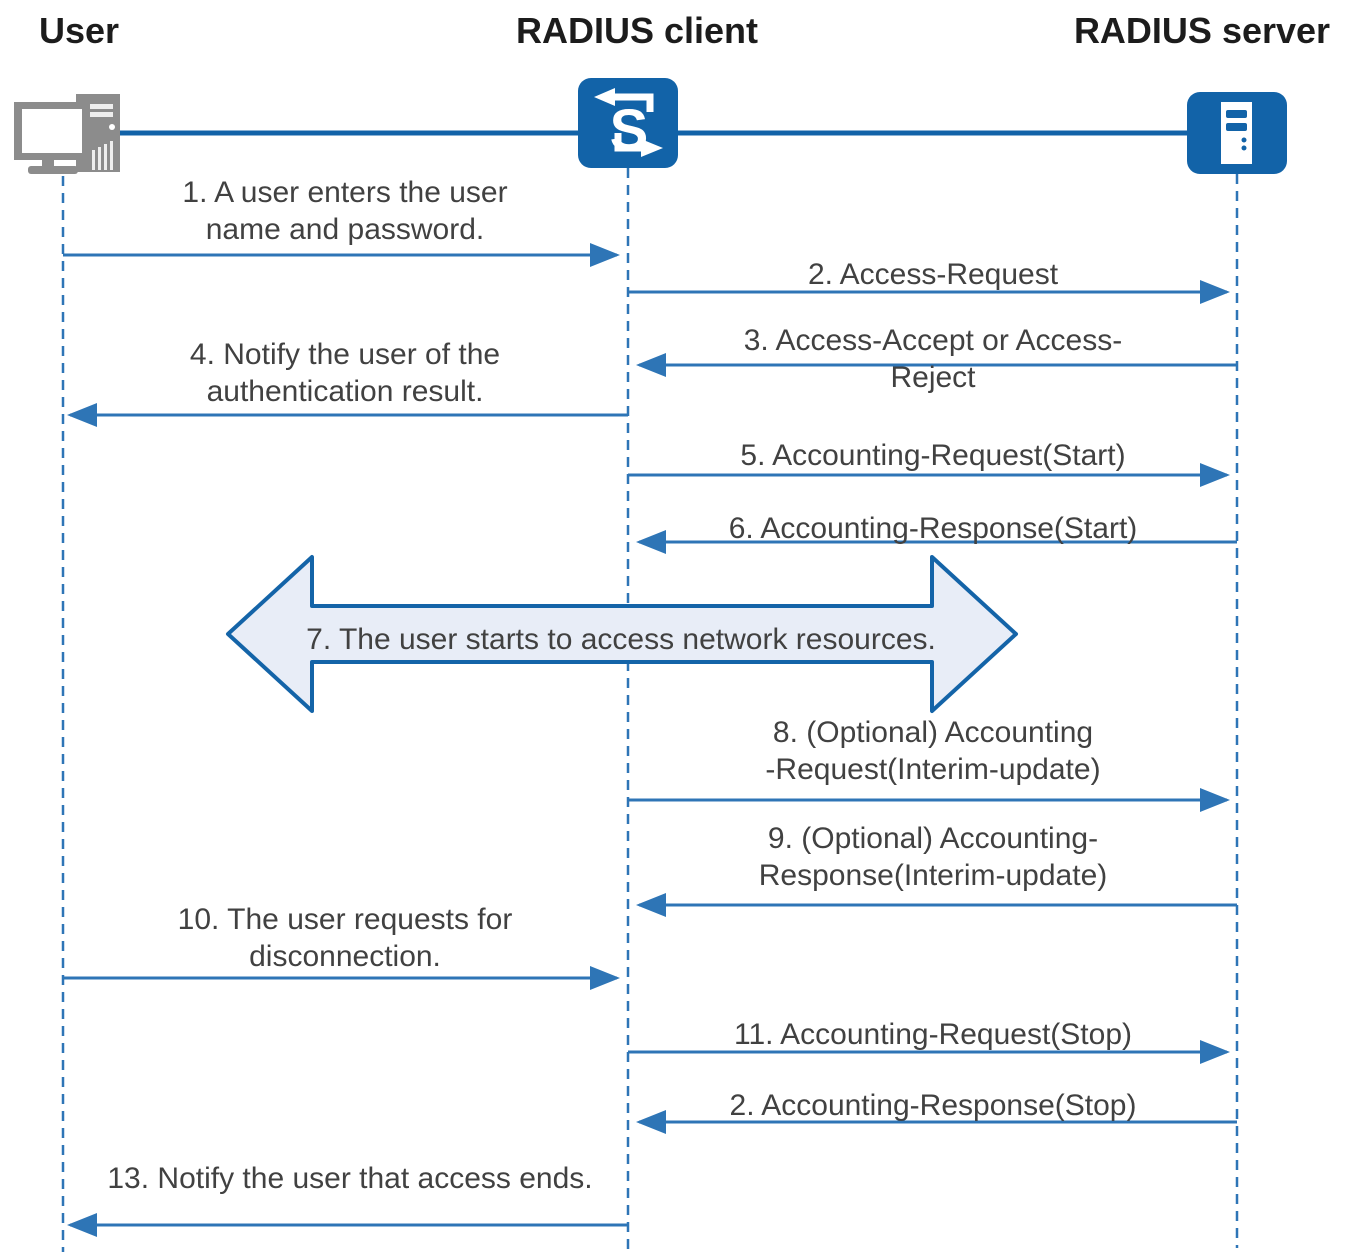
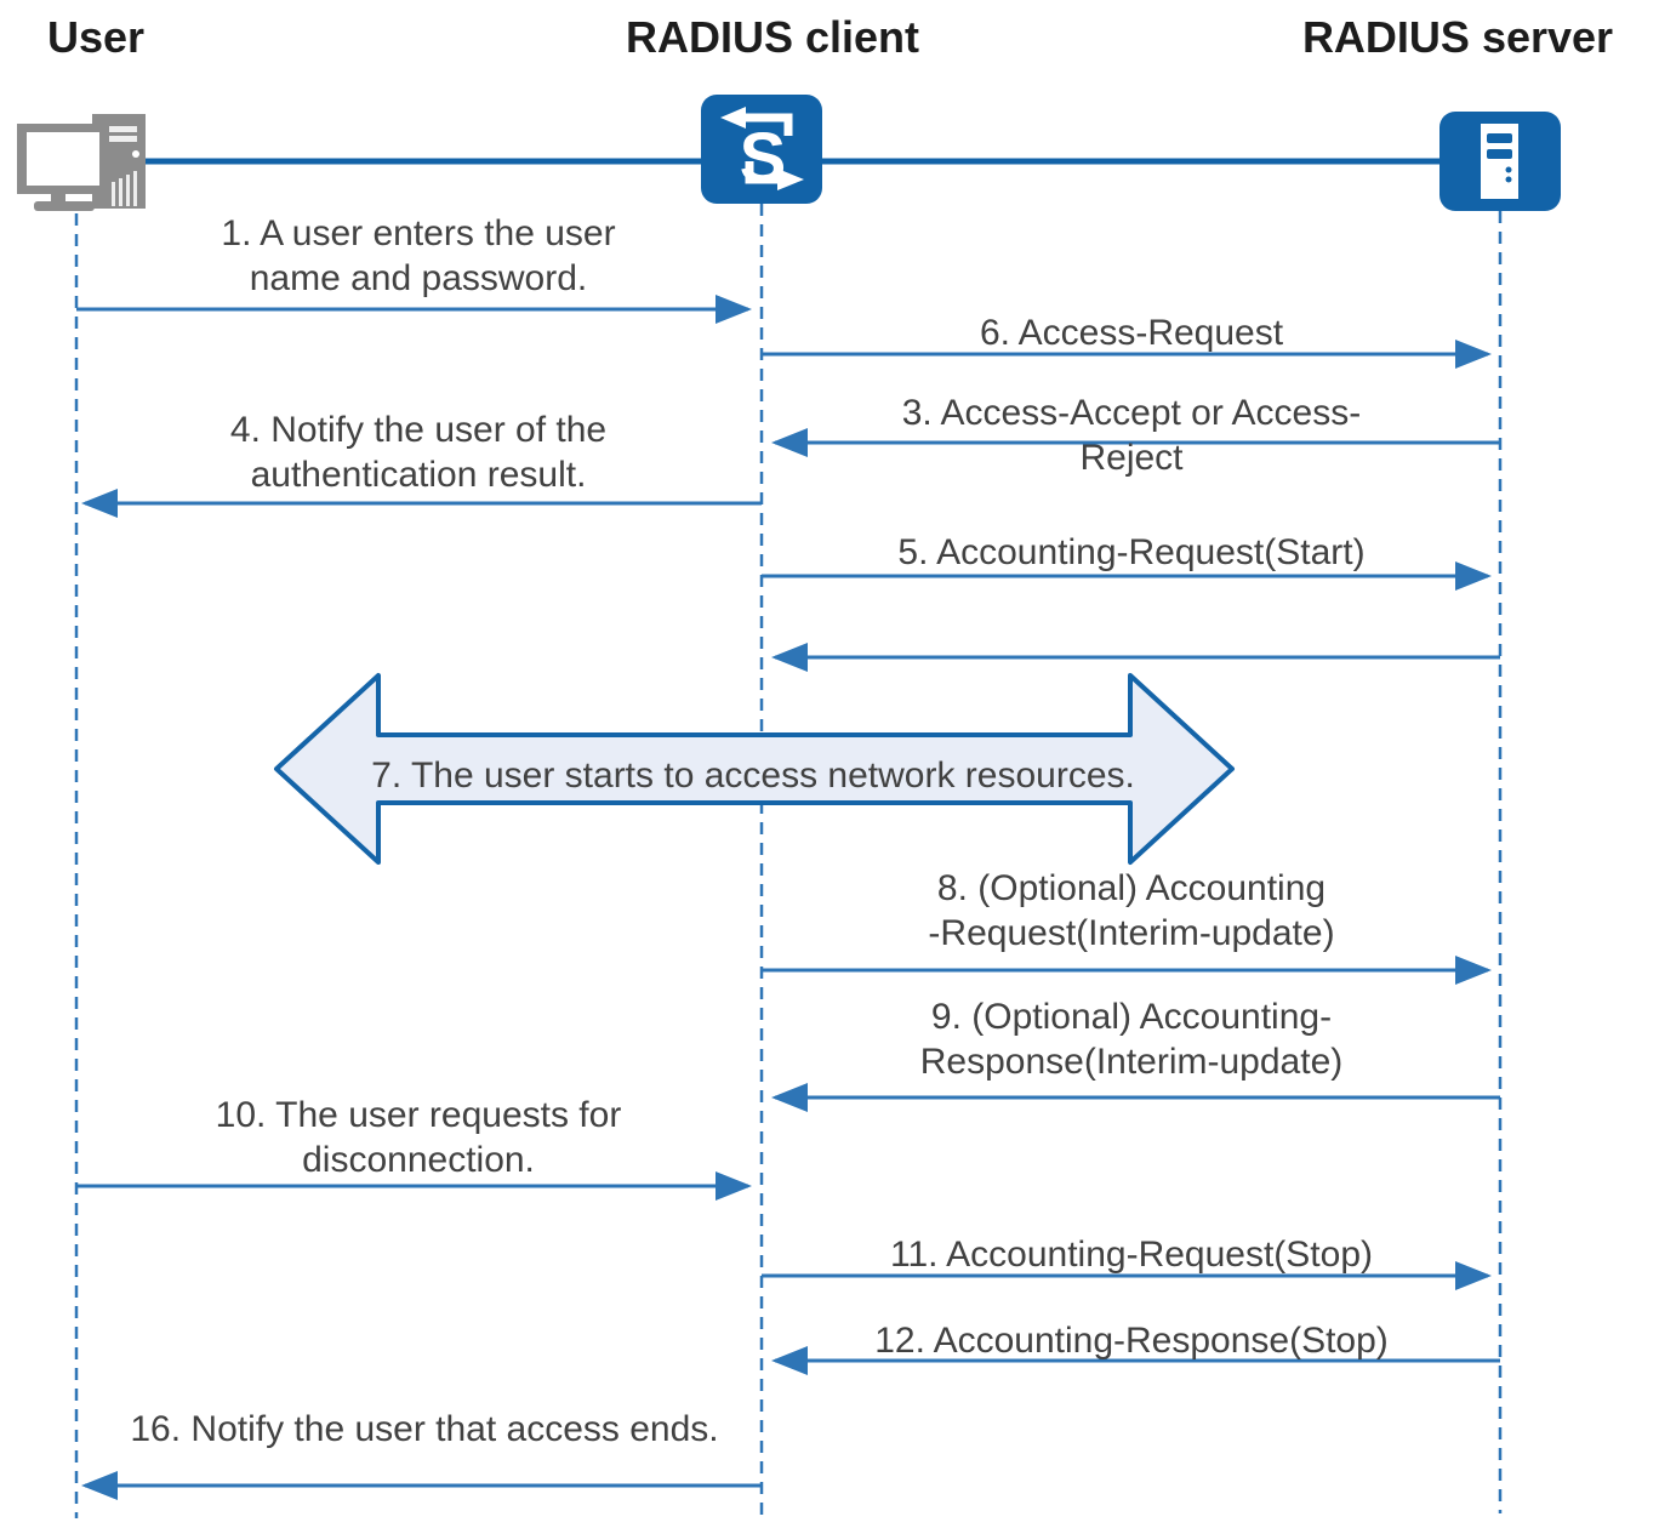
  S
  User
  RADIUS client
  RADIUS server
  1. A user enters the user
  name and password.
- 2. Access-Request
+ 6. Access-Request
  3. Access-Accept or Access-Reject
  4. Notify the user of the
  authentication result.
  5. Accounting-Request(Start)
- 6. Accounting-Response(Start)
  7. The user starts to access network resources.
  8. (Optional) Accounting
  -Request(Interim-update)
  9. (Optional) Accounting-
  Response(Interim-update)
  10. The user requests for
  disconnection.
  11. Accounting-Request(Stop)
- 2. Accounting-Response(Stop)
+ 12. Accounting-Response(Stop)
- 13. Notify the user that access ends.
+ 16. Notify the user that access ends.
